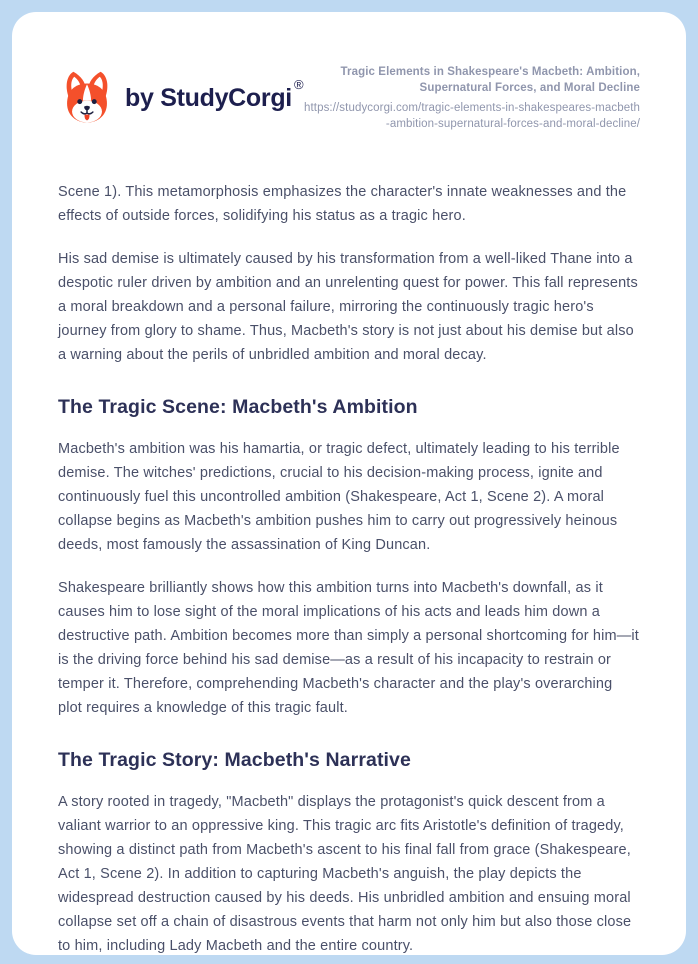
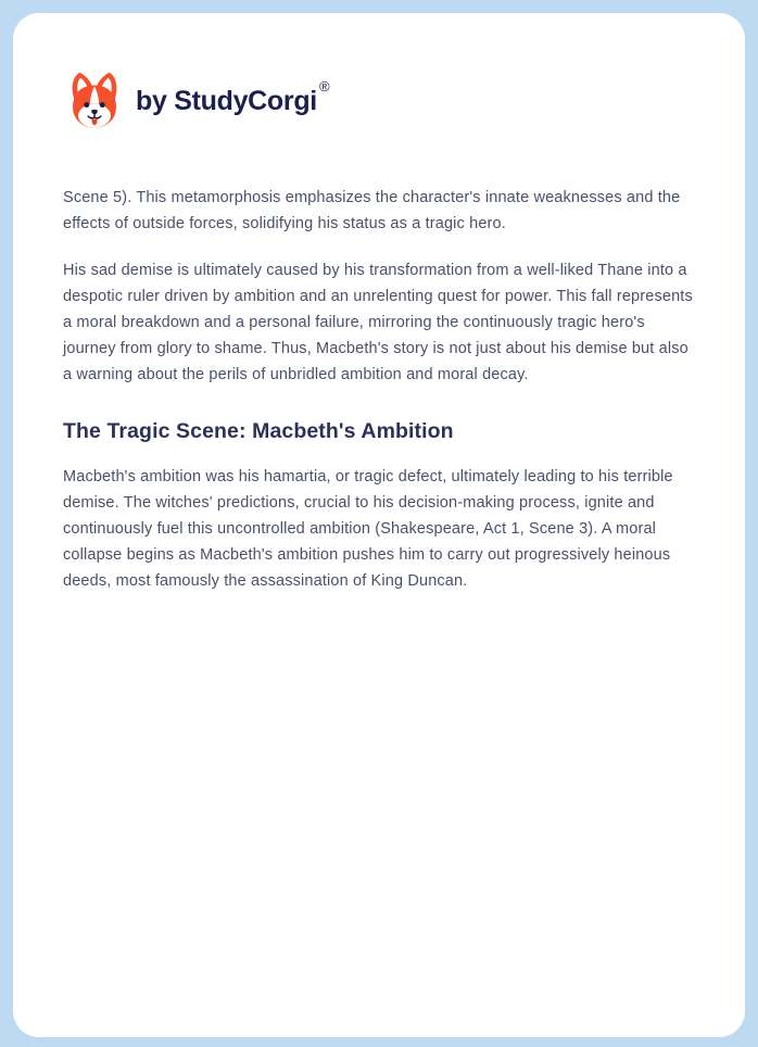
  by StudyCorgi ®
- Tragic Elements in Shakespeare's Macbeth: Ambition, Supernatural Forces, and Moral Decline
- https://studycorgi.com/tragic-elements-in-shakespeares-macbeth-ambition-supernatural-forces-and-moral-decline/
- Scene 1). This metamorphosis emphasizes the character's innate weaknesses and the effects of outside forces, solidifying his status as a tragic hero.
+ Scene 5). This metamorphosis emphasizes the character's innate weaknesses and the effects of outside forces, solidifying his status as a tragic hero.
  His sad demise is ultimately caused by his transformation from a well-liked Thane into a despotic ruler driven by ambition and an unrelenting quest for power. This fall represents a moral breakdown and a personal failure, mirroring the continuously tragic hero's journey from glory to shame. Thus, Macbeth's story is not just about his demise but also a warning about the perils of unbridled ambition and moral decay.
  The Tragic Scene: Macbeth's Ambition
- Macbeth's ambition was his hamartia, or tragic defect, ultimately leading to his terrible demise. The witches' predictions, crucial to his decision-making process, ignite and continuously fuel this uncontrolled ambition (Shakespeare, Act 1, Scene 2). A moral collapse begins as Macbeth's ambition pushes him to carry out progressively heinous deeds, most famously the assassination of King Duncan.
+ Macbeth's ambition was his hamartia, or tragic defect, ultimately leading to his terrible demise. The witches' predictions, crucial to his decision-making process, ignite and continuously fuel this uncontrolled ambition (Shakespeare, Act 1, Scene 3). A moral collapse begins as Macbeth's ambition pushes him to carry out progressively heinous deeds, most famously the assassination of King Duncan.
- Shakespeare brilliantly shows how this ambition turns into Macbeth's downfall, as it causes him to lose sight of the moral implications of his acts and leads him down a destructive path. Ambition becomes more than simply a personal shortcoming for him—it is the driving force behind his sad demise—as a result of his incapacity to restrain or temper it. Therefore, comprehending Macbeth's character and the play's overarching plot requires a knowledge of this tragic fault.
- The Tragic Story: Macbeth's Narrative
- A story rooted in tragedy, "Macbeth" displays the protagonist's quick descent from a valiant warrior to an oppressive king. This tragic arc fits Aristotle's definition of tragedy, showing a distinct path from Macbeth's ascent to his final fall from grace (Shakespeare, Act 1, Scene 2). In addition to capturing Macbeth's anguish, the play depicts the widespread destruction caused by his deeds. His unbridled ambition and ensuing moral collapse set off a chain of disastrous events that harm not only him but also those close to him, including Lady Macbeth and the entire country.
